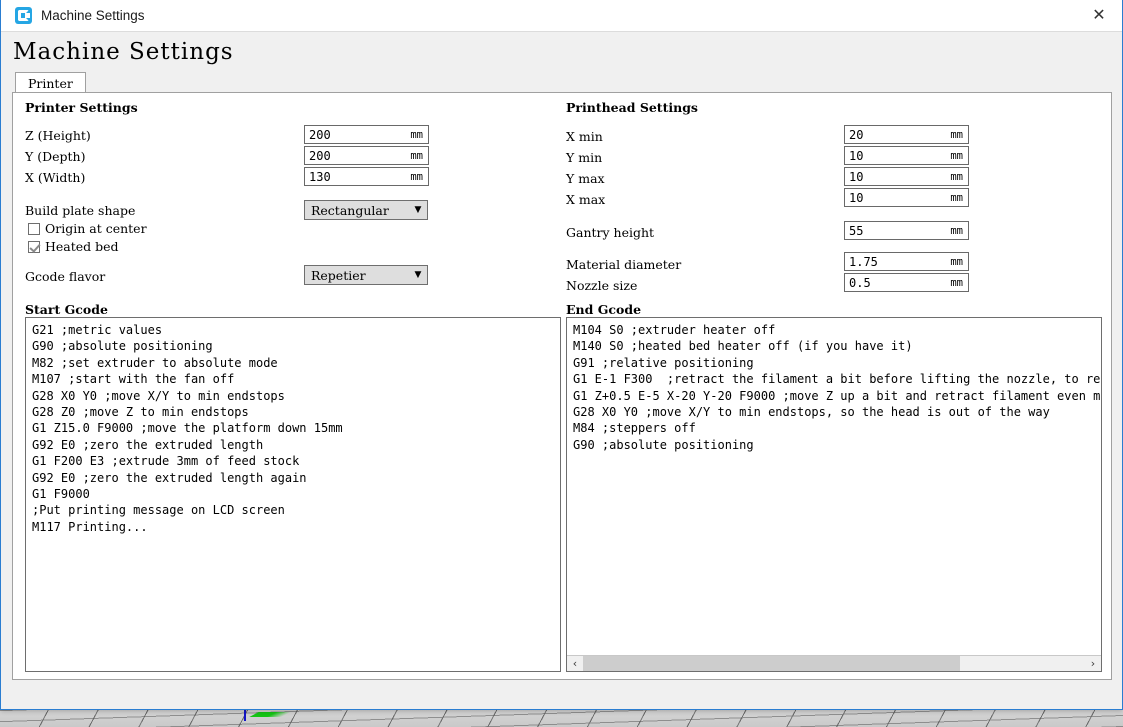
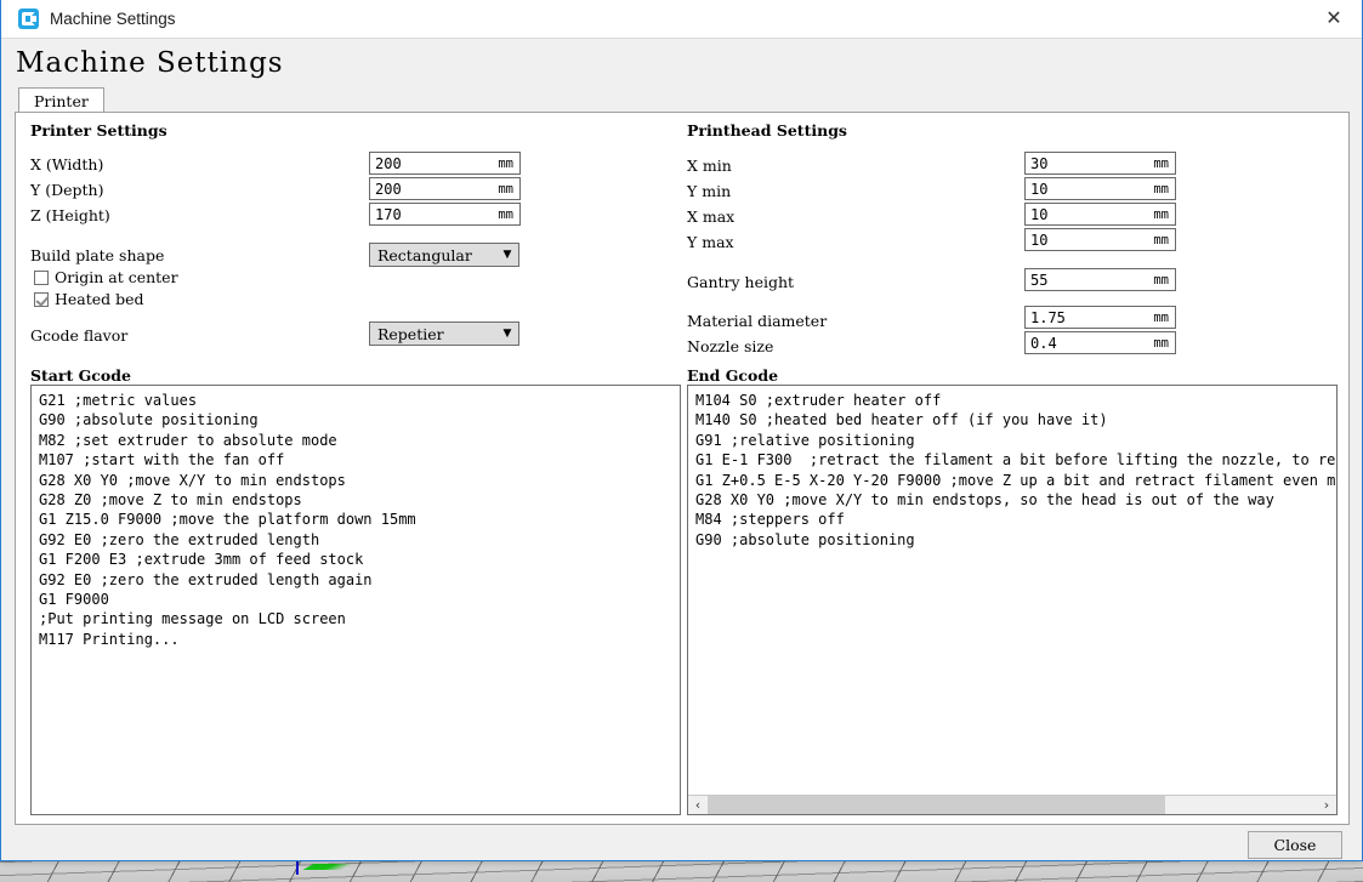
  Machine Settings
  ✕
  Machine Settings
  Printer
  Printer Settings
- Z (Height)
+ X (Width)
  200
  mm
  Y (Depth)
  200
  mm
- X (Width)
+ Z (Height)
- 130
+ 170
  mm
  Build plate shape
  Rectangular
  ▼
  Origin at center
  Heated bed
  Gcode flavor
  Repetier
  ▼
  Printhead Settings
  X min
- 20
+ 30
  mm
  Y min
  10
  mm
- Y max
+ X max
  10
  mm
- X max
+ Y max
  10
  mm
  Gantry height
  55
  mm
  Material diameter
  1.75
  mm
  Nozzle size
- 0.5
+ 0.4
  mm
  Start Gcode
  G21 ;metric values
  G90 ;absolute positioning
  M82 ;set extruder to absolute mode
  M107 ;start with the fan off
  G28 X0 Y0 ;move X/Y to min endstops
  G28 Z0 ;move Z to min endstops
  G1 Z15.0 F9000 ;move the platform down 15mm
  G92 E0 ;zero the extruded length
  G1 F200 E3 ;extrude 3mm of feed stock
  G92 E0 ;zero the extruded length again
  G1 F9000
  ;Put printing message on LCD screen
  M117 Printing...
  End Gcode
  M104 S0 ;extruder heater off
  M140 S0 ;heated bed heater off (if you have it)
  G91 ;relative positioning
  G1 E-1 F300 ;retract the filament a bit before lifting the nozzle, to re
  G1 Z+0.5 E-5 X-20 Y-20 F9000 ;move Z up a bit and retract filament even m
  G28 X0 Y0 ;move X/Y to min endstops, so the head is out of the way
  M84 ;steppers off
  G90 ;absolute positioning
  ‹
  ›
+ Close
